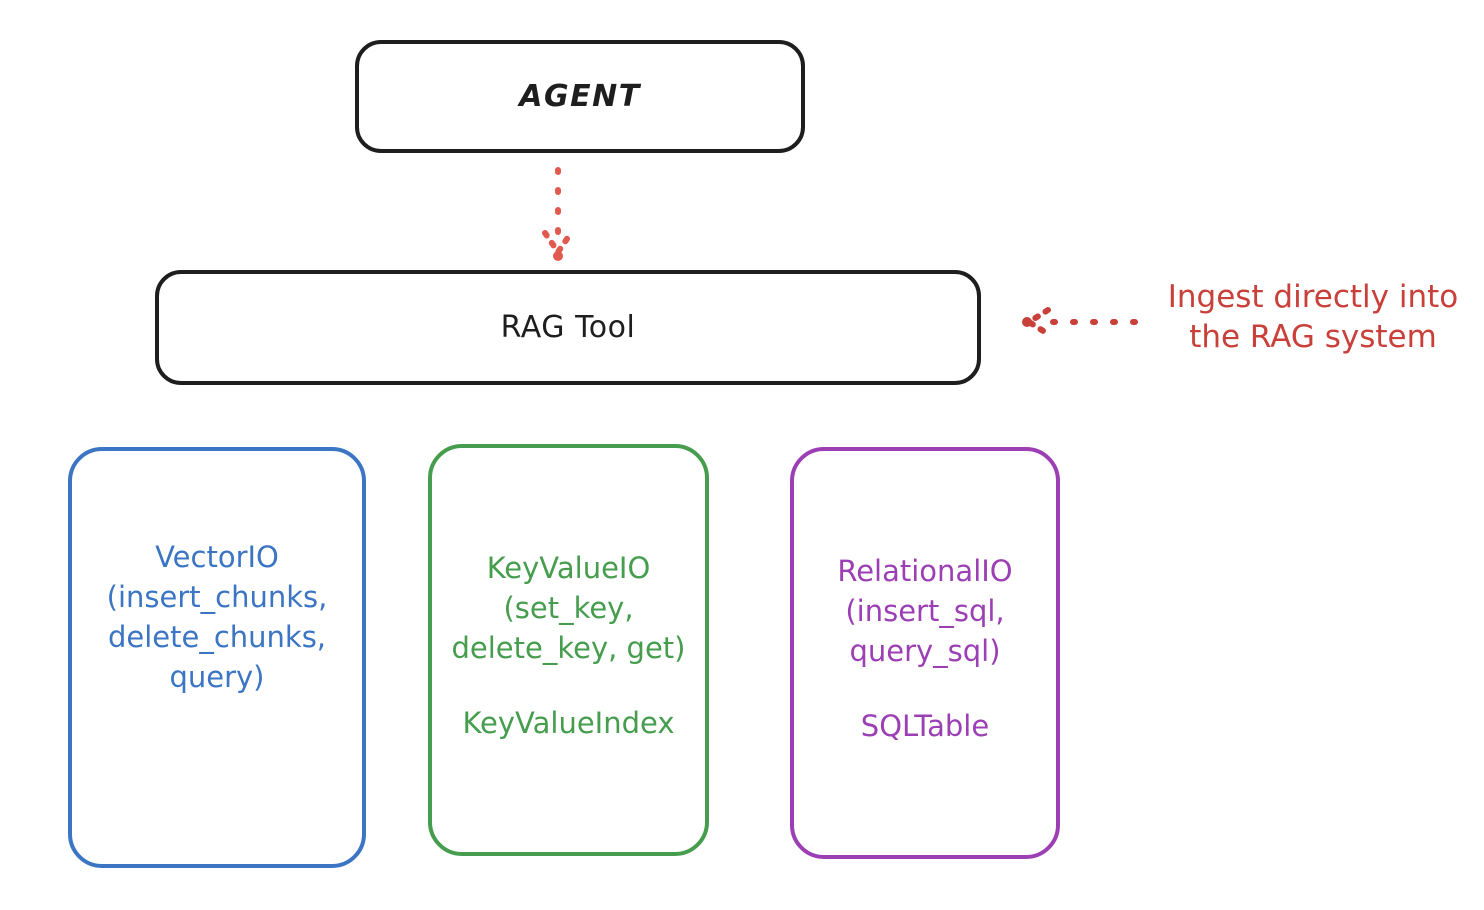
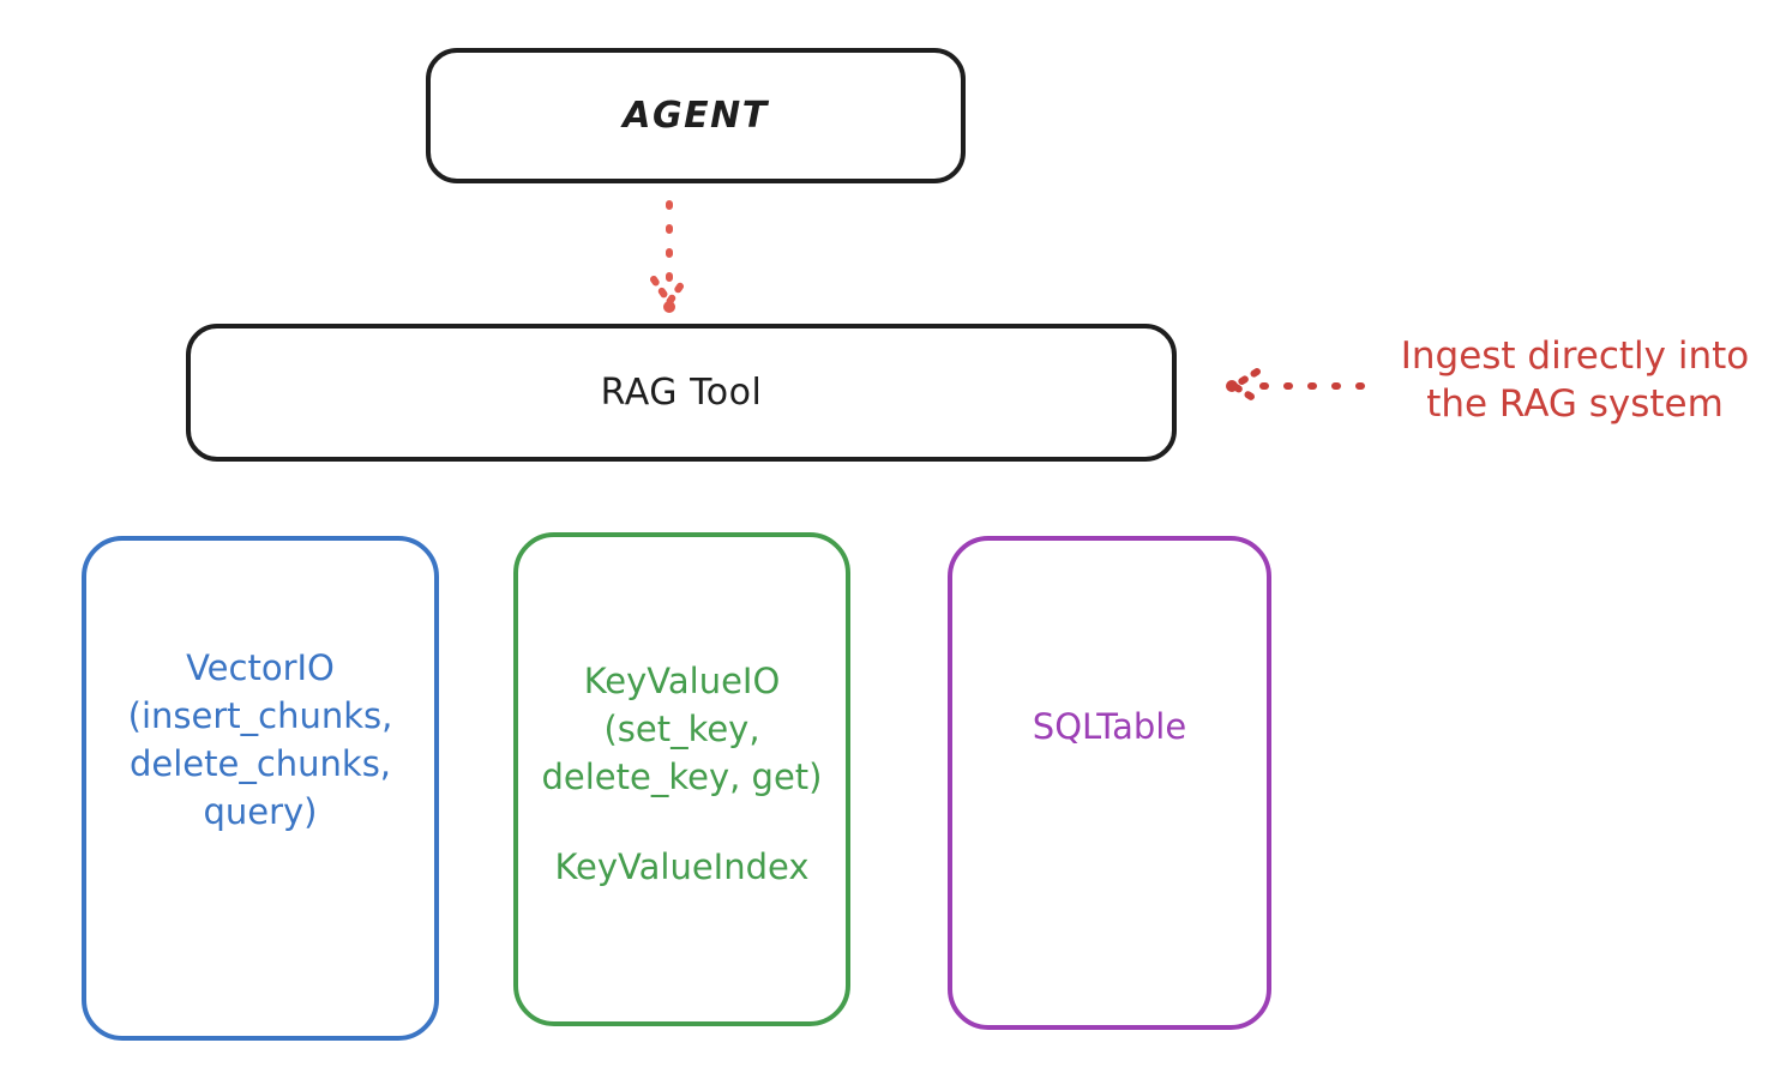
  AGENT
  RAG Tool
  VectorIO
  (insert_chunks,
  delete_chunks,
  query)
  KeyValueIO
  (set_key,
  delete_key, get)
  KeyValueIndex
- RelationalIO
- (insert_sql,
- query_sql)
  SQLTable
  Ingest directly into
  the RAG system
